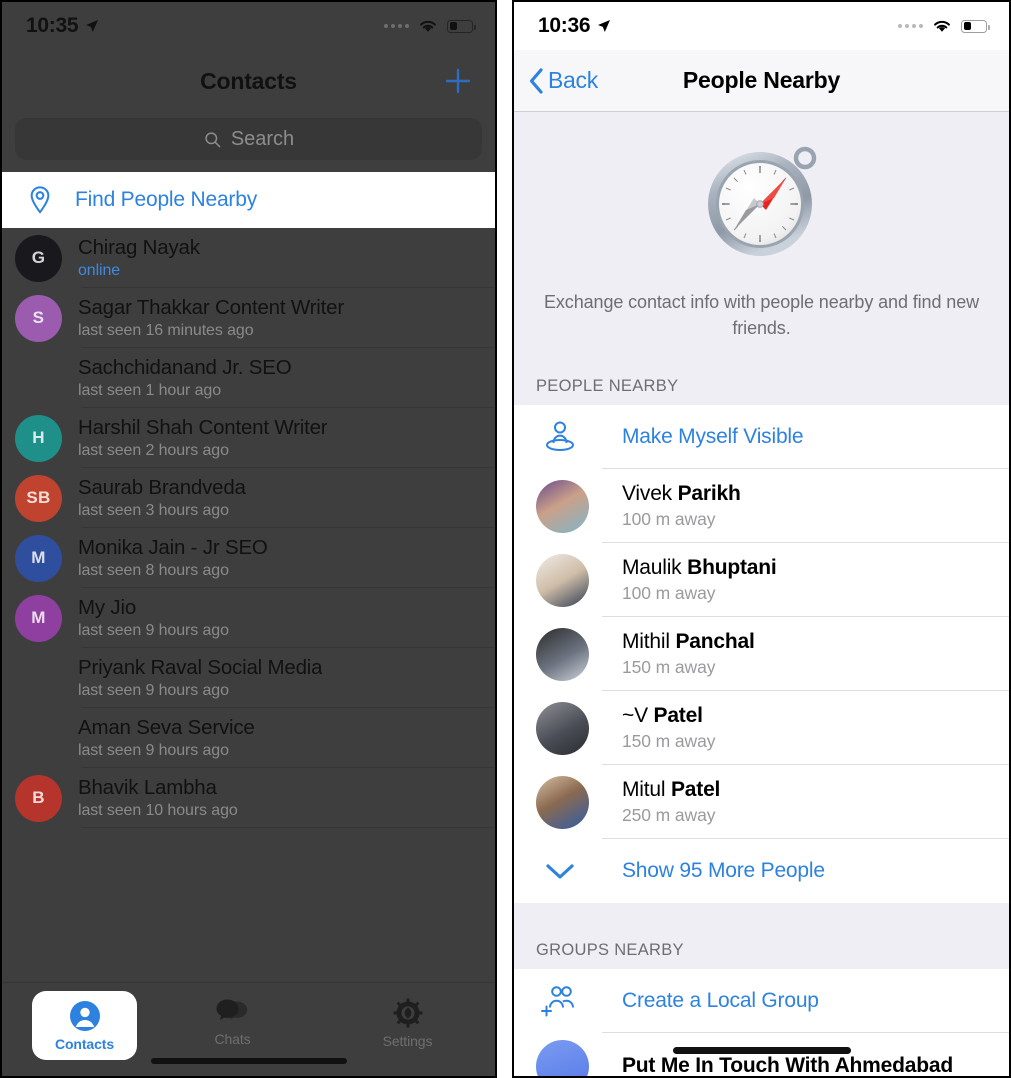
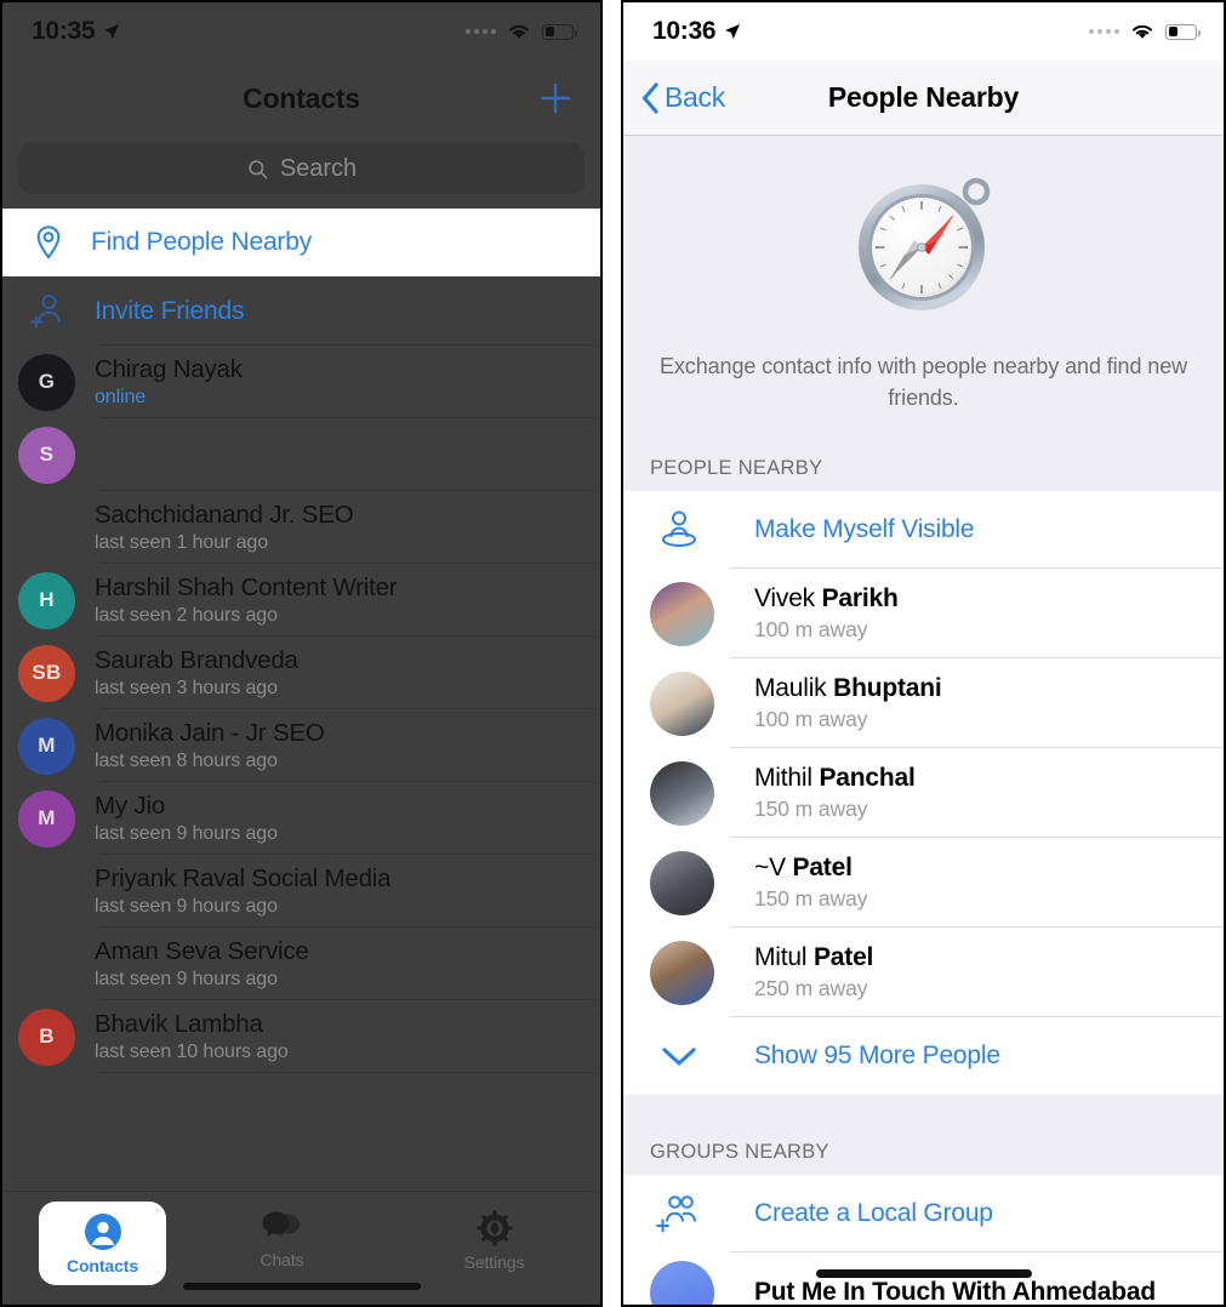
  10:35
  Contacts
  Search
  Find People Nearby
+ Invite Friends
  G
  Chirag Nayak
  online
  S
- Sagar Thakkar Content Writer
- last seen 16 minutes ago
  Sachchidanand Jr. SEO
  last seen 1 hour ago
  H
  Harshil Shah Content Writer
  last seen 2 hours ago
  SB
  Saurab Brandveda
  last seen 3 hours ago
  M
  Monika Jain - Jr SEO
  last seen 8 hours ago
  M
  My Jio
  last seen 9 hours ago
  Priyank Raval Social Media
  last seen 9 hours ago
  Aman Seva Service
  last seen 9 hours ago
  B
  Bhavik Lambha
  last seen 10 hours ago
  Contacts
  Chats
  Settings
  10:36
  Back
  People Nearby
  Exchange contact info with people nearby and find new friends.
  PEOPLE NEARBY
  Make Myself Visible
  Vivek Parikh
  100 m away
  Maulik Bhuptani
  100 m away
  Mithil Panchal
  150 m away
  ~V Patel
  150 m away
  Mitul Patel
  250 m away
  Show 95 More People
  GROUPS NEARBY
  Create a Local Group
  Put Me In Touch With Ahmedabad
